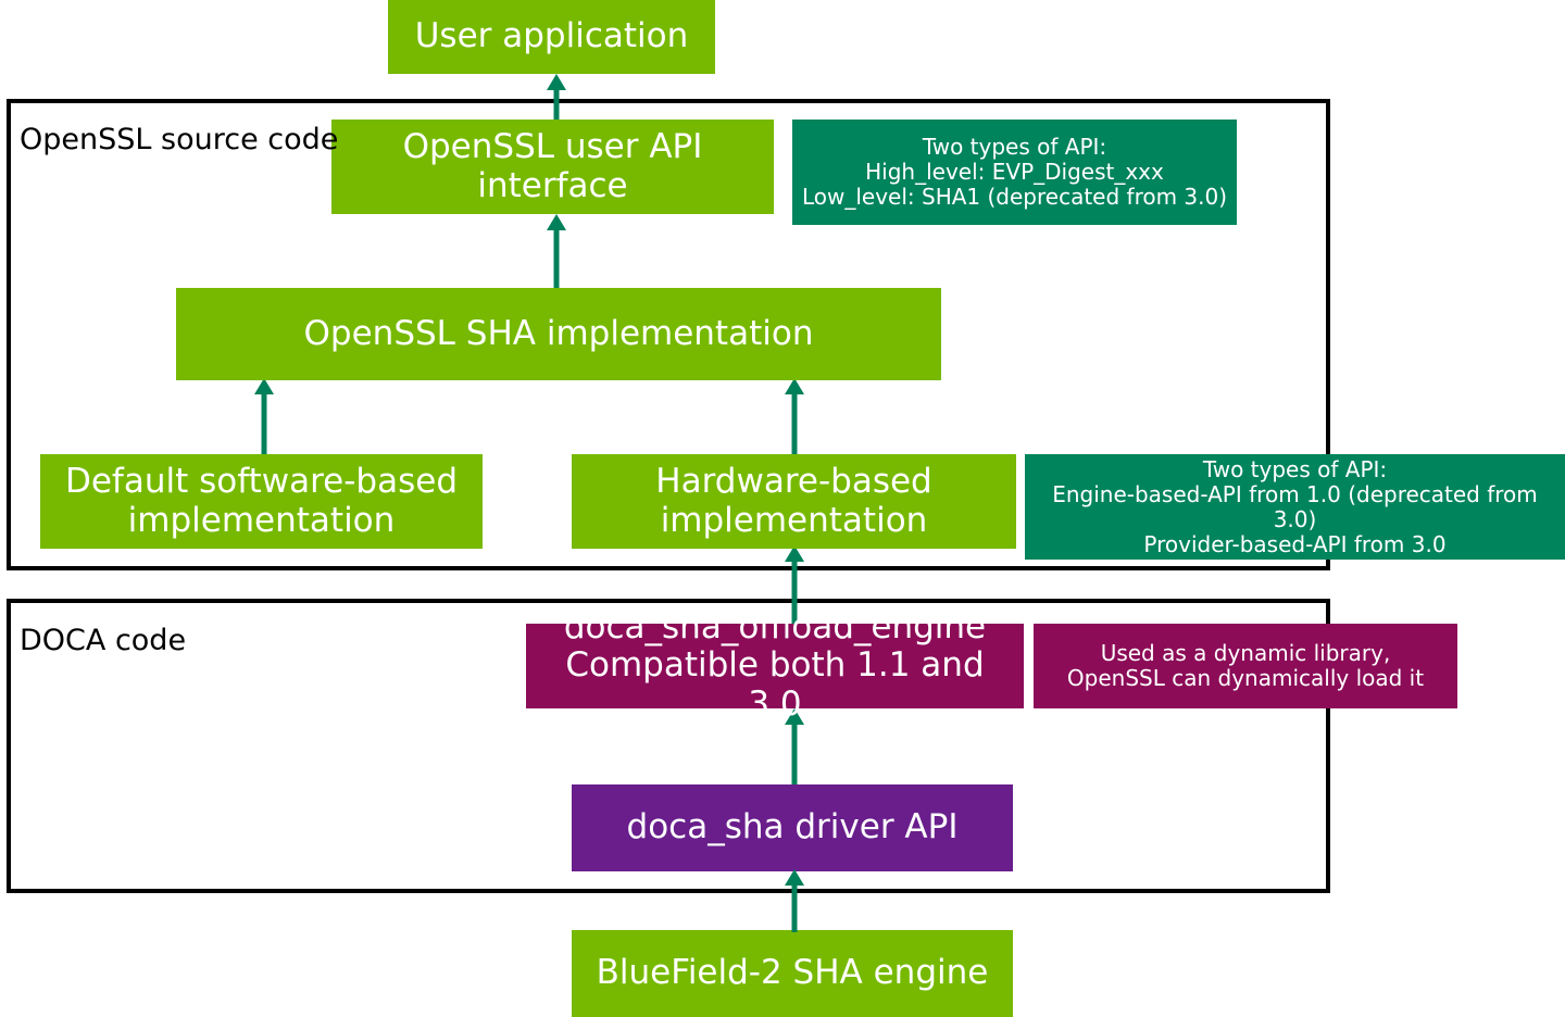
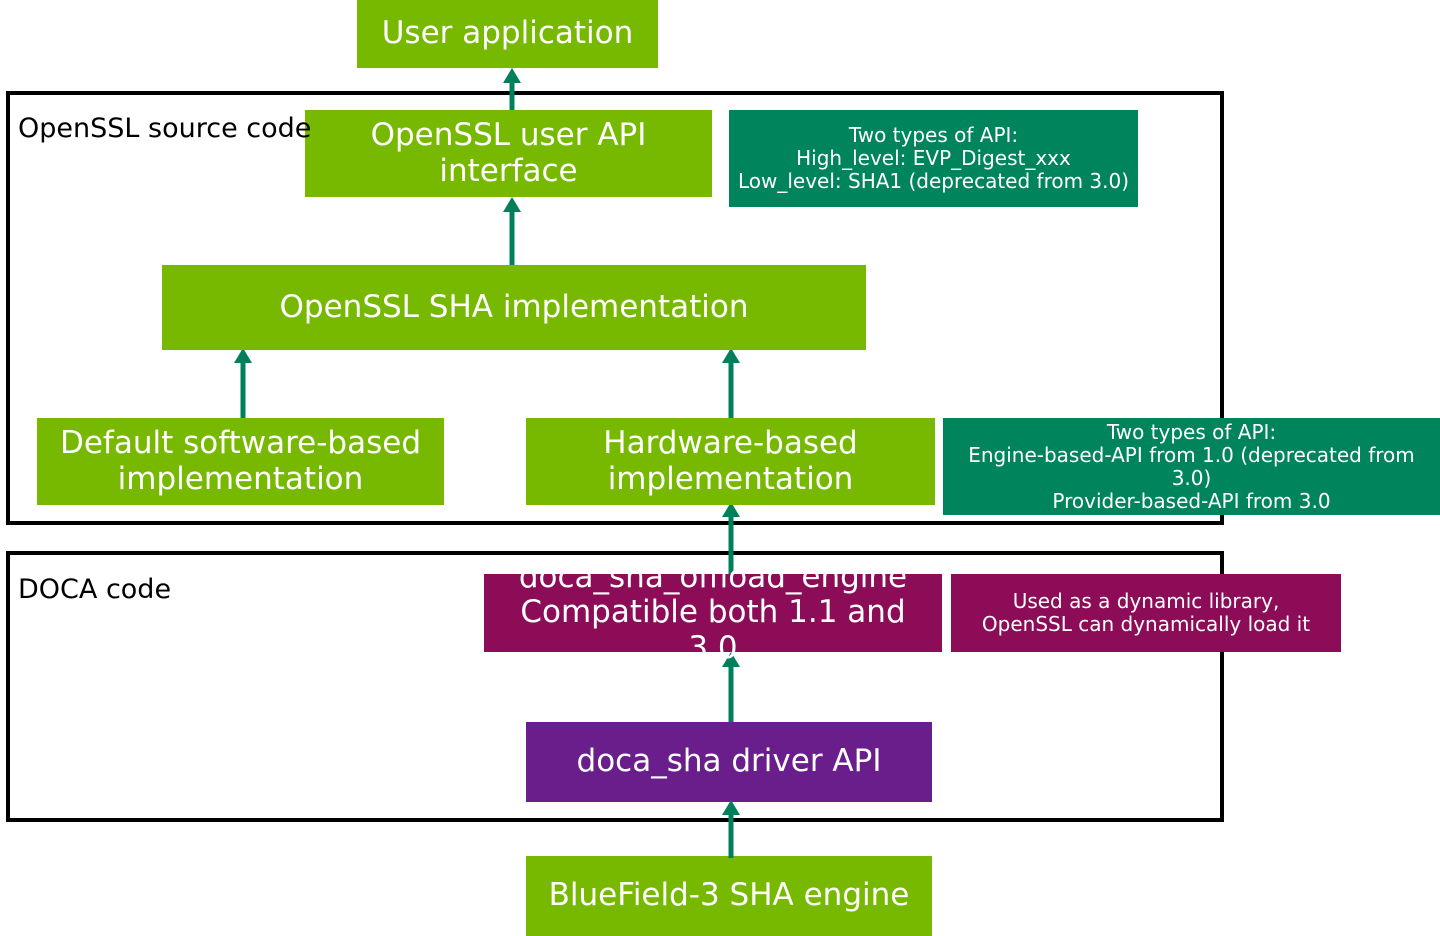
  OpenSSL source code
  DOCA code
  User application
  OpenSSL user API
  interface
  Two types of API:
  High_level: EVP_Digest_xxx
  Low_level: SHA1 (deprecated from 3.0)
  OpenSSL SHA implementation
  Default software-based
  implementation
  Hardware-based
  implementation
  Two types of API:
  Engine-based-API from 1.0 (deprecated from 3.0)
  Provider-based-API from 3.0
  doca_sha_offload_engine
  Compatible both 1.1 and 3.0
  Used as a dynamic library,
  OpenSSL can dynamically load it
  doca_sha driver API
- BlueField-2 SHA engine
+ BlueField-3 SHA engine
